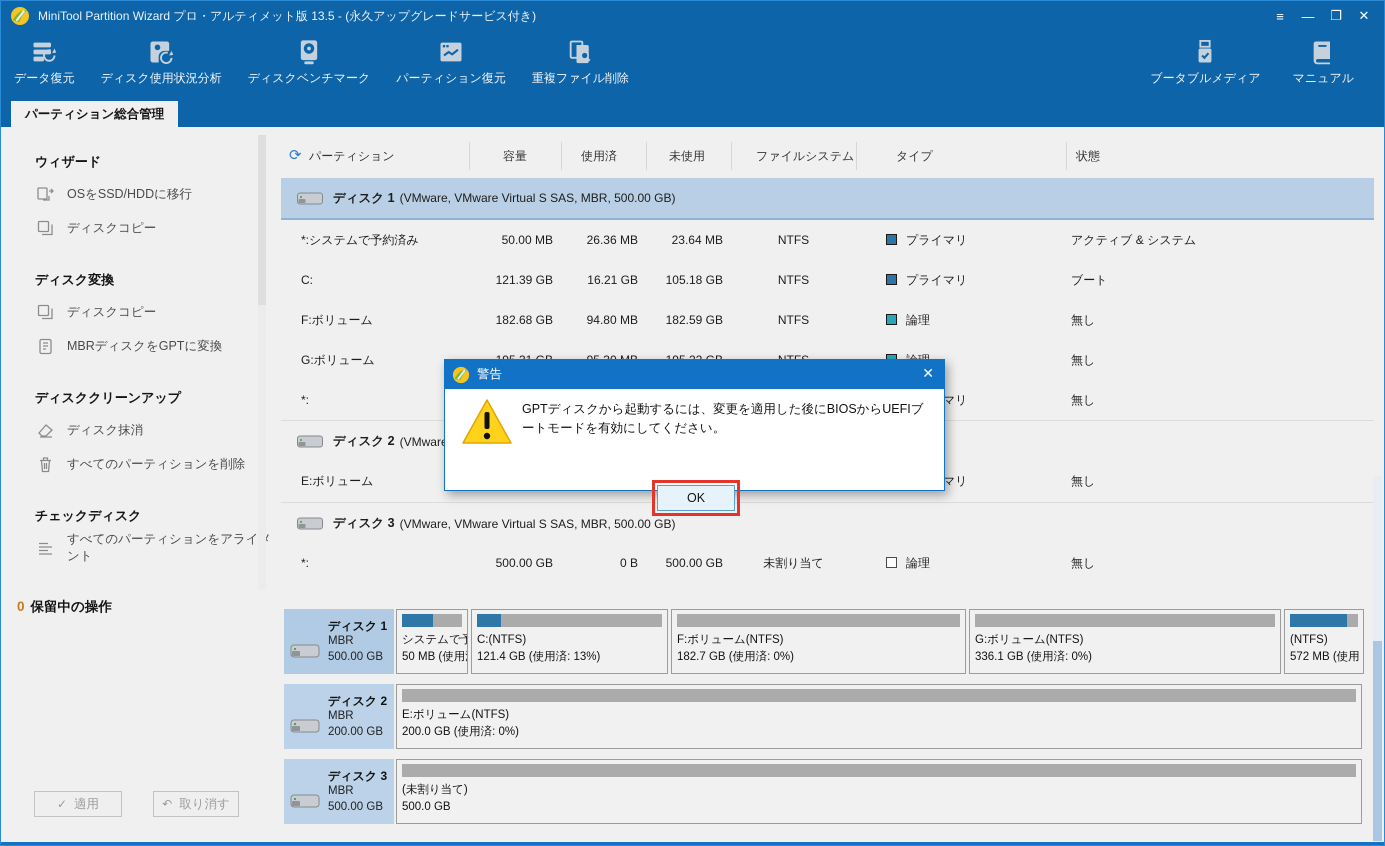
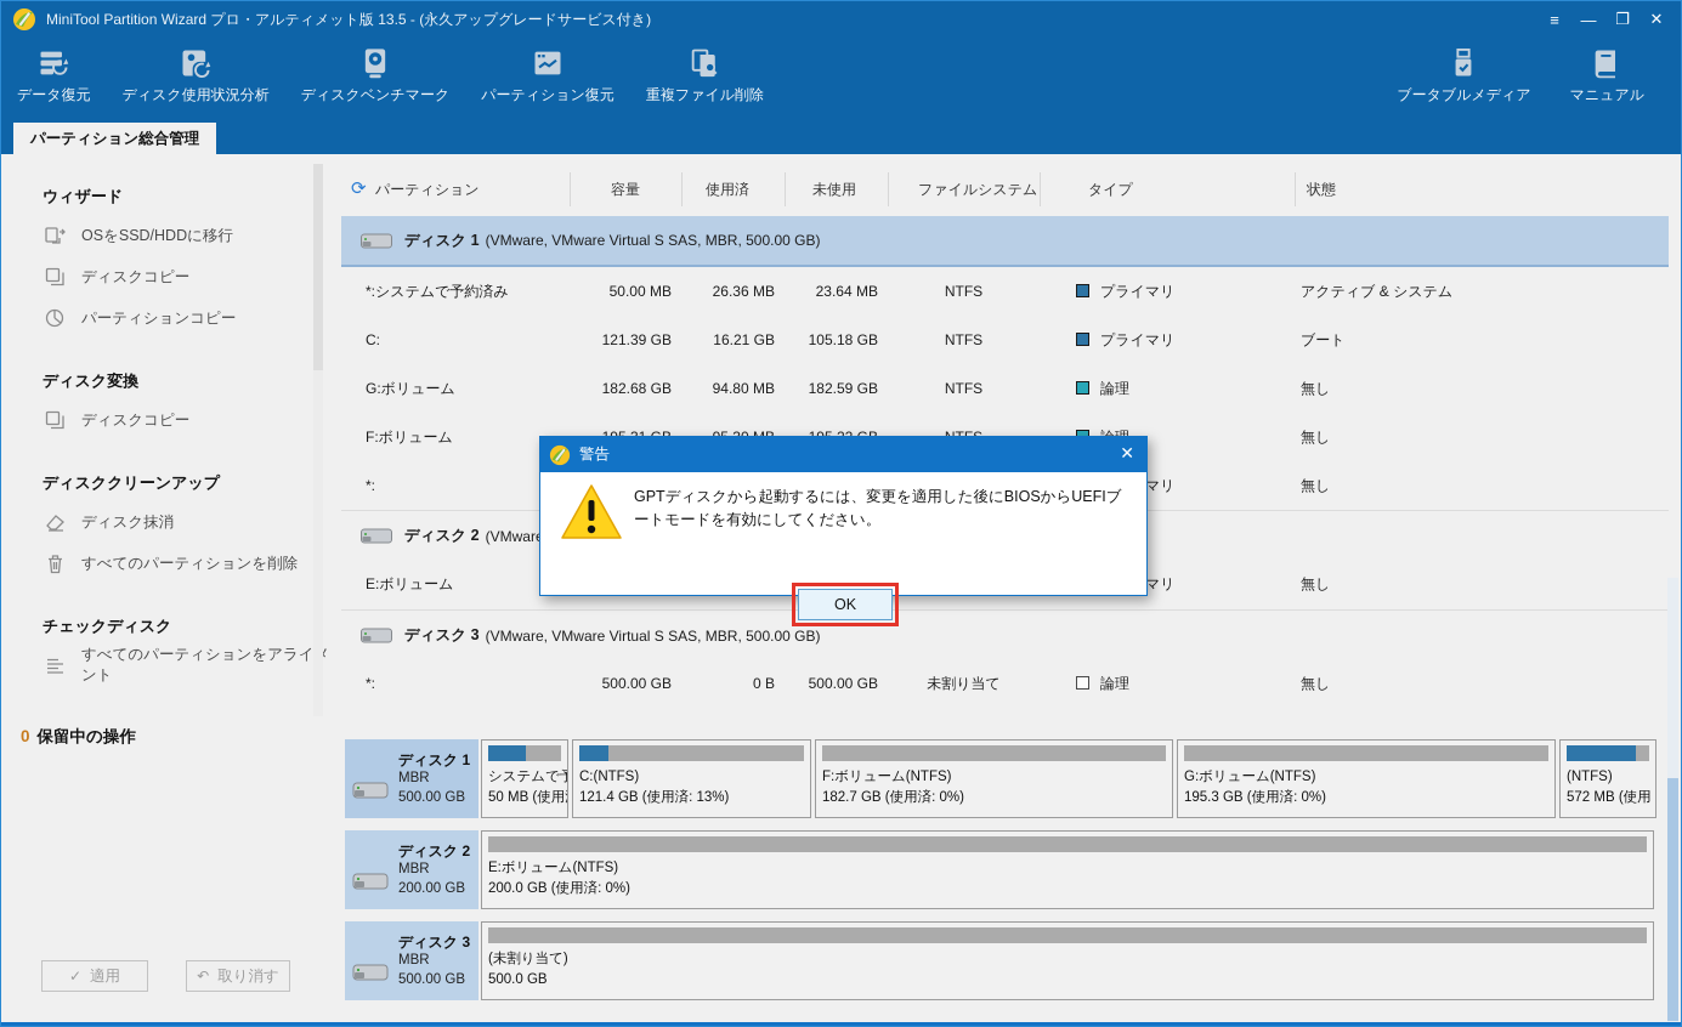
  MiniTool Partition Wizard プロ・アルティメット版 13.5 - (永久アップグレードサービス付き)
  ≡
  —
  ❐
  ✕
  データ復元
  ディスク使用状況分析
  ディスクベンチマーク
  パーティション復元
  重複ファイル削除
  ブータブルメディア
  マニュアル
  パーティション総合管理
  ウィザード
  OSをSSD/HDDに移行
  ディスクコピー
+ パーティションコピー
  ディスク変換
  ディスクコピー
- MBRディスクをGPTに変換
  ディスククリーンアップ
  ディスク抹消
  すべてのパーティションを削除
  チェックディスク
  すべてのパーティションをアライント
  0 保留中の操作
  ✓ 適用
  ↶ 取り消す
  ⟳
  パーティション
  容量
  使用済
  未使用
  ファイルシステム
  タイプ
  状態
  ディスク 1
  (VMware, VMware Virtual S SAS, MBR, 500.00 GB)
  *:システムで予約済み
  50.00 MB
  26.36 MB
  23.64 MB
  NTFS
  プライマリ
  アクティブ & システム
  C:
  121.39 GB
  16.21 GB
  105.18 GB
  NTFS
  プライマリ
  ブート
- F:ボリューム
+ G:ボリューム
  182.68 GB
  94.80 MB
  182.59 GB
  NTFS
  論理
  無し
- G:ボリューム
+ F:ボリューム
  無し
  *:
  無し
  ディスク 2
  E:ボリューム
  無し
  ディスク 3
  (VMware, VMware Virtual S SAS, MBR, 500.00 GB)
  *:
  500.00 GB
  0 B
  500.00 GB
  未割り当て
  論理
  無し
  ディスク 1
  MBR
  500.00 GB
  システムで予
  50 MB (使用
  C:(NTFS)
  121.4 GB (使用済: 13%)
  F:ボリューム(NTFS)
  182.7 GB (使用済: 0%)
  G:ボリューム(NTFS)
- 336.1 GB (使用済: 0%)
+ 195.3 GB (使用済: 0%)
  (NTFS)
  572 MB (使用
  ディスク 2
  MBR
  200.00 GB
  E:ボリューム(NTFS)
  200.0 GB (使用済: 0%)
  ディスク 3
  MBR
  500.00 GB
  (未割り当て)
  500.0 GB
  警告
  ✕
  GPTディスクから起動するには、変更を適用した後にBIOSからUEFIブートモードを有効にしてください。
  OK
